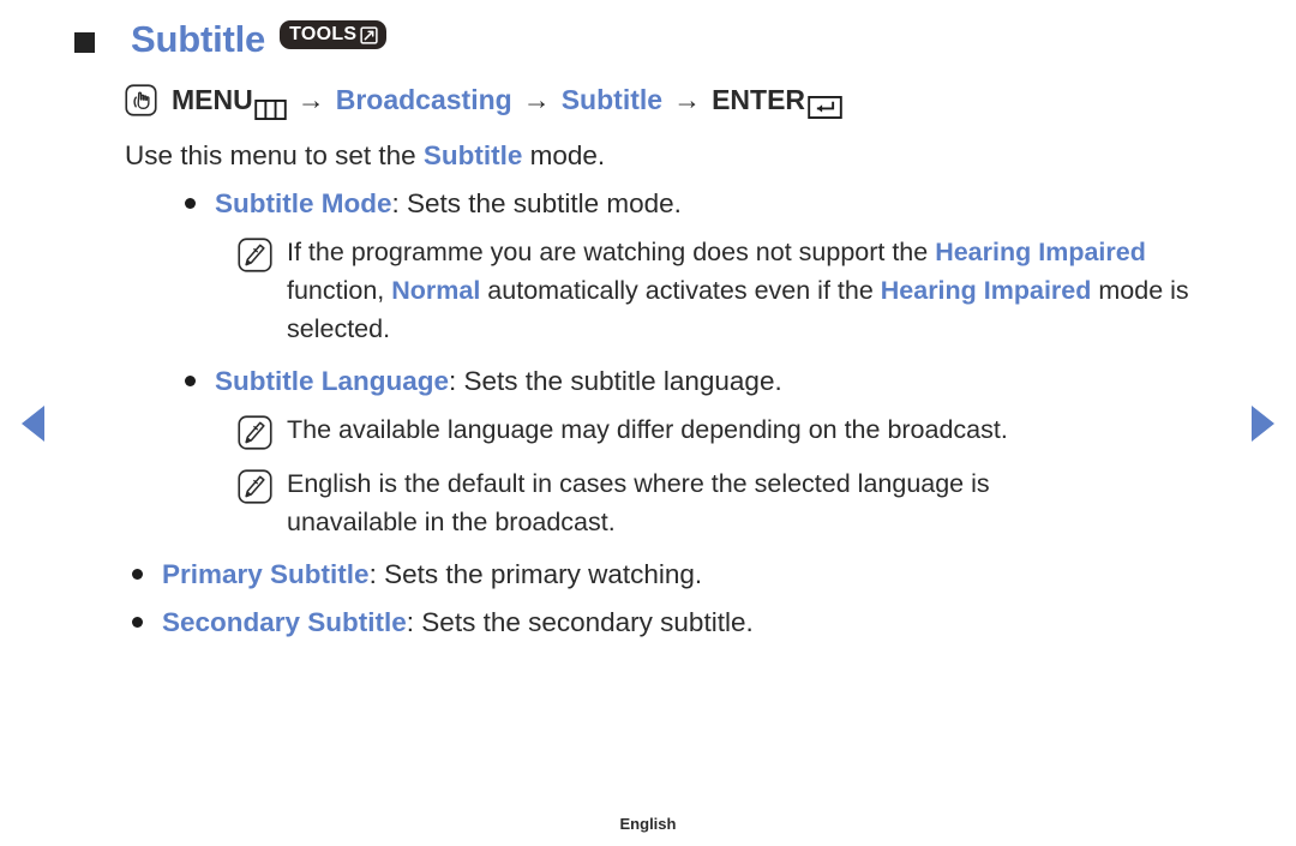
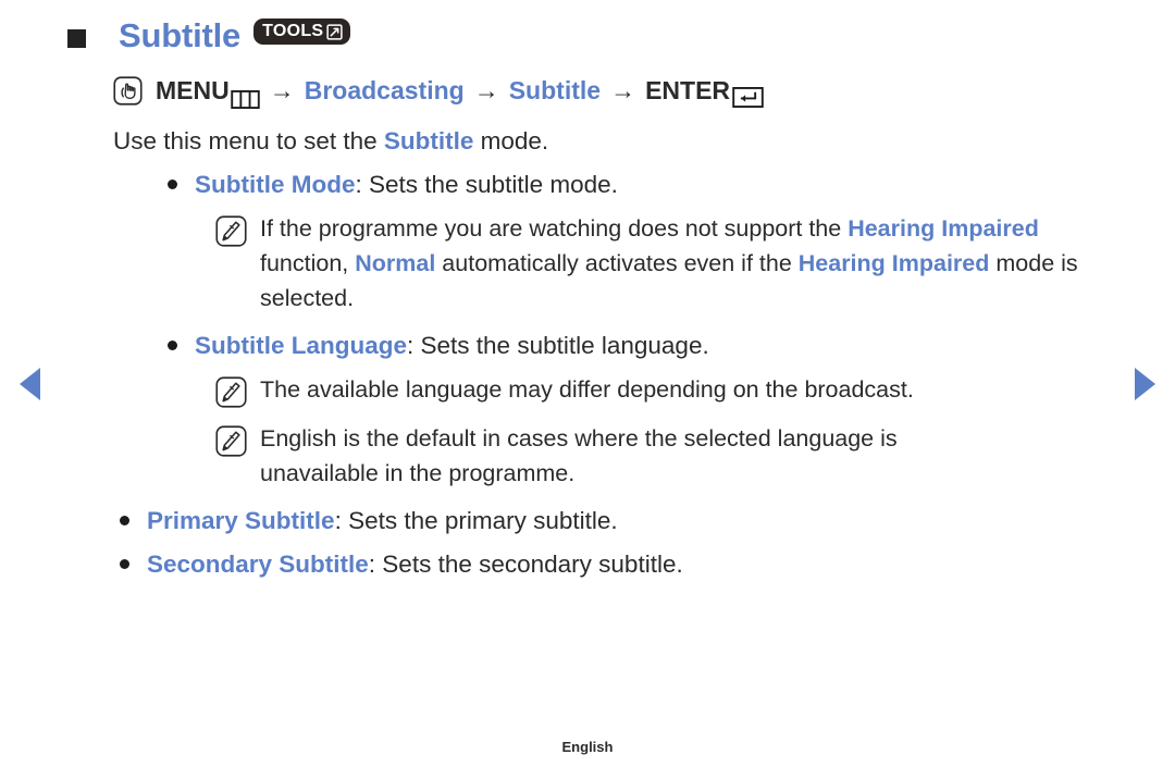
  Subtitle
  TOOLS
  MENU
  →
  Broadcasting
  →
  Subtitle
  →
  ENTER
  Use this menu to set the Subtitle mode.
  Subtitle Mode: Sets the subtitle mode.
  If the programme you are watching does not support the Hearing Impaired function, Normal automatically activates even if the Hearing Impaired mode is selected.
  Subtitle Language: Sets the subtitle language.
  The available language may differ depending on the broadcast.
- English is the default in cases where the selected language is unavailable in the broadcast.
+ English is the default in cases where the selected language is unavailable in the programme.
- Primary Subtitle: Sets the primary watching.
+ Primary Subtitle: Sets the primary subtitle.
  Secondary Subtitle: Sets the secondary subtitle.
  English
